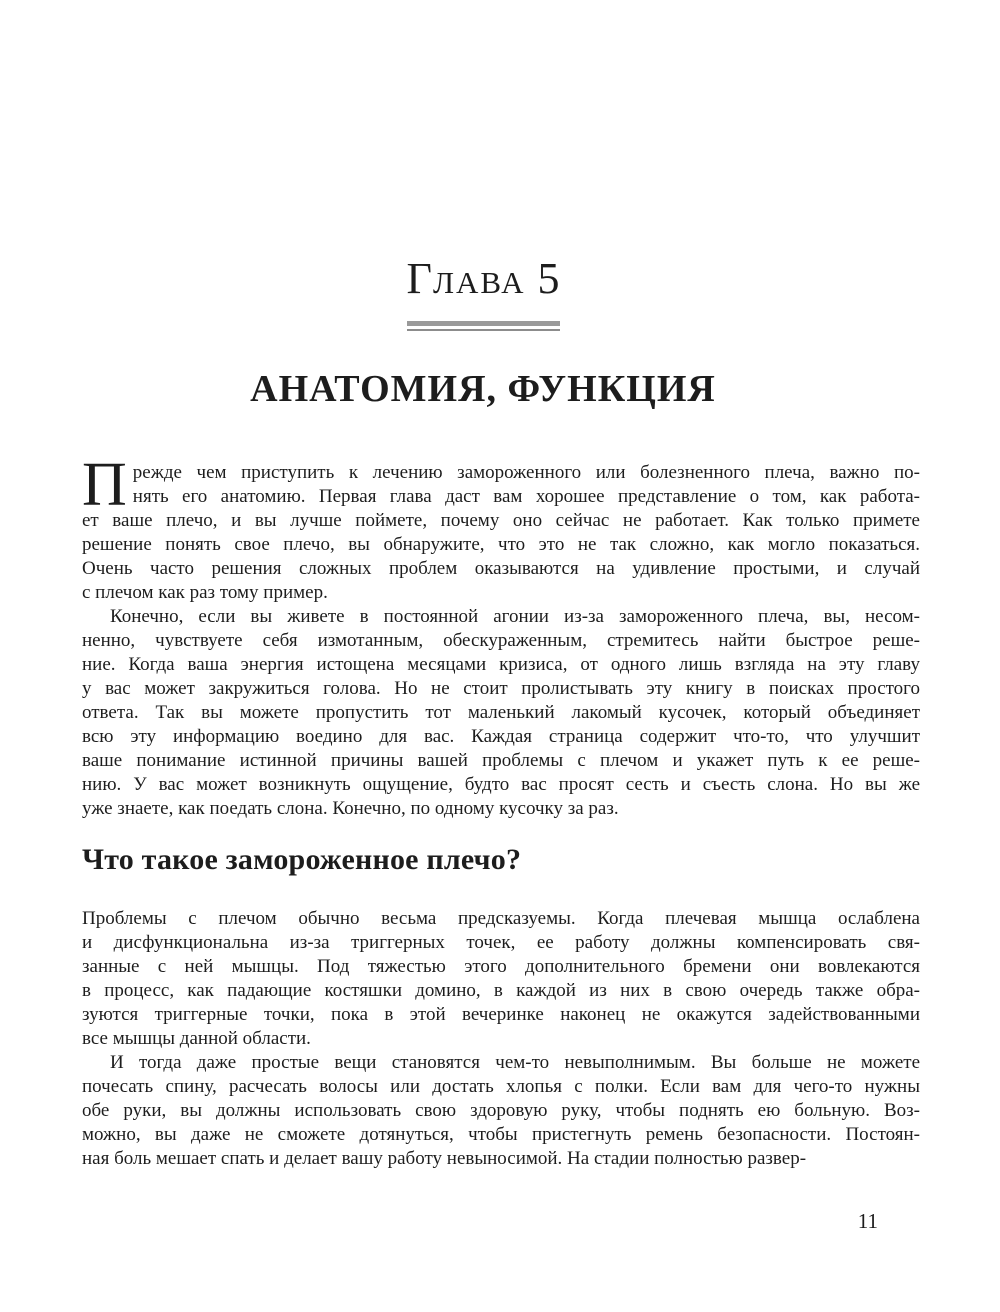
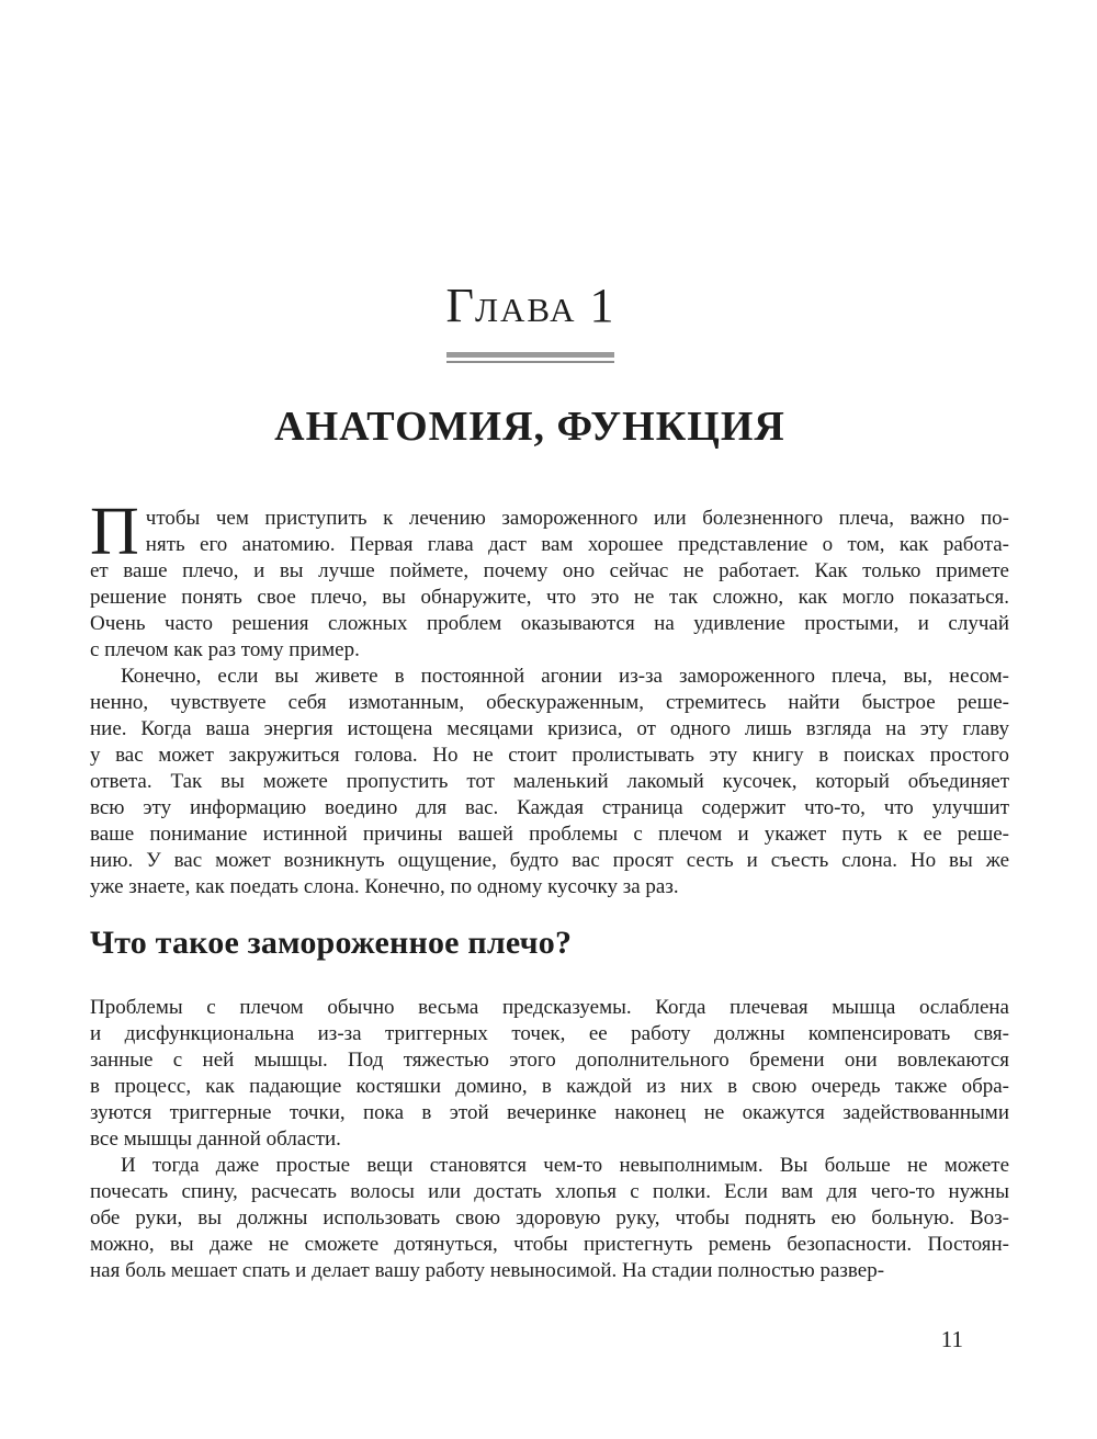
- ГЛАВА 5
+ ГЛАВА 1
  АНАТОМИЯ, ФУНКЦИЯ
  П
- режде чем приступить к лечению замороженного или болезненного плеча, важно по-
+ чтобы чем приступить к лечению замороженного или болезненного плеча, важно по-
  нять его анатомию. Первая глава даст вам хорошее представление о том, как работа-
  ет ваше плечо, и вы лучше поймете, почему оно сейчас не работает. Как только примете
  решение понять свое плечо, вы обнаружите, что это не так сложно, как могло показаться.
  Очень часто решения сложных проблем оказываются на удивление простыми, и случай
  с плечом как раз тому пример.
  Конечно, если вы живете в постоянной агонии из-за замороженного плеча, вы, несом-
  ненно, чувствуете себя измотанным, обескураженным, стремитесь найти быстрое реше-
  ние. Когда ваша энергия истощена месяцами кризиса, от одного лишь взгляда на эту главу
  у вас может закружиться голова. Но не стоит пролистывать эту книгу в поисках простого
  ответа. Так вы можете пропустить тот маленький лакомый кусочек, который объединяет
  всю эту информацию воедино для вас. Каждая страница содержит что-то, что улучшит
  ваше понимание истинной причины вашей проблемы с плечом и укажет путь к ее реше-
  нию. У вас может возникнуть ощущение, будто вас просят сесть и съесть слона. Но вы же
  уже знаете, как поедать слона. Конечно, по одному кусочку за раз.
  Что такое замороженное плечо?
  Проблемы с плечом обычно весьма предсказуемы. Когда плечевая мышца ослаблена
  и дисфункциональна из-за триггерных точек, ее работу должны компенсировать свя-
  занные с ней мышцы. Под тяжестью этого дополнительного бремени они вовлекаются
  в процесс, как падающие костяшки домино, в каждой из них в свою очередь также обра-
  зуются триггерные точки, пока в этой вечеринке наконец не окажутся задействованными
  все мышцы данной области.
  И тогда даже простые вещи становятся чем-то невыполнимым. Вы больше не можете
  почесать спину, расчесать волосы или достать хлопья с полки. Если вам для чего-то нужны
  обе руки, вы должны использовать свою здоровую руку, чтобы поднять ею больную. Воз-
  можно, вы даже не сможете дотянуться, чтобы пристегнуть ремень безопасности. Постоян-
  ная боль мешает спать и делает вашу работу невыносимой. На стадии полностью развер-
  11
